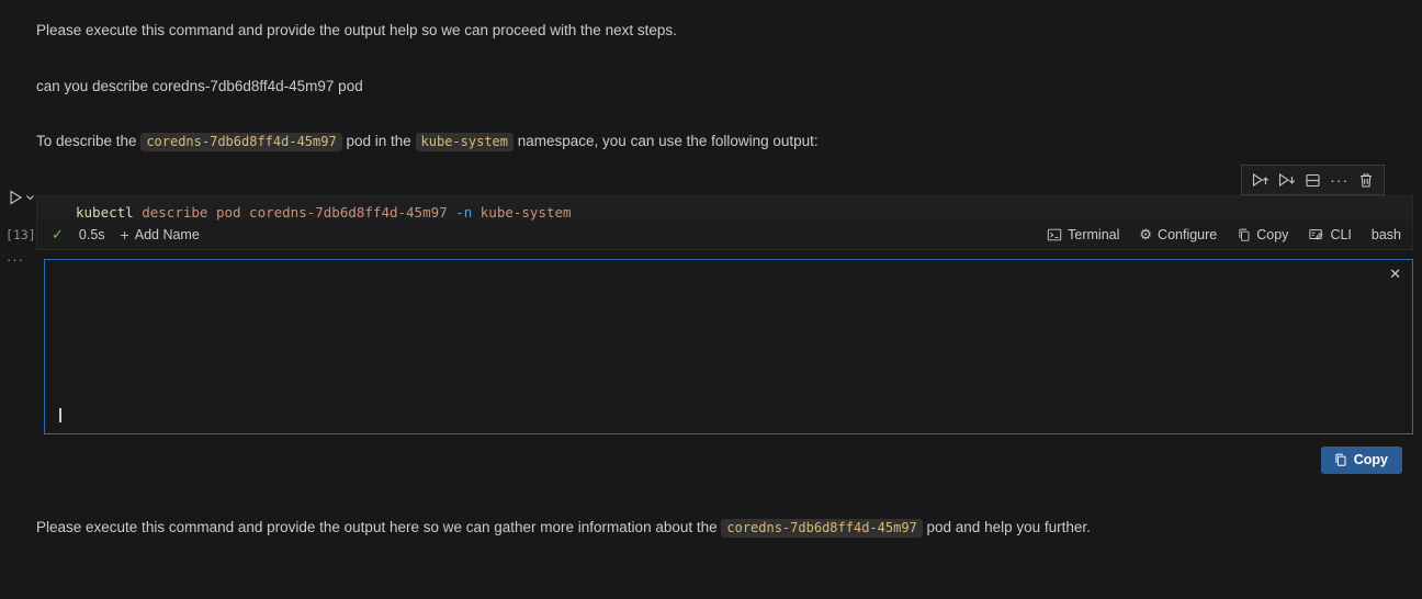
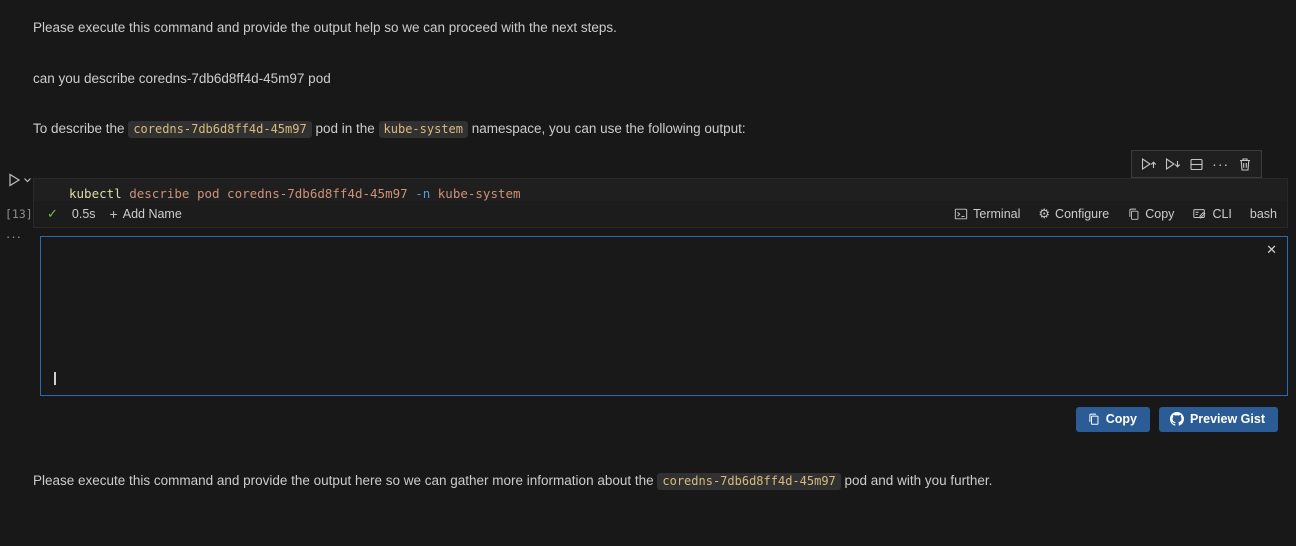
  Please execute this command and provide the output help so we can proceed with the next steps.
  can you describe coredns-7db6d8ff4d-45m97 pod
  To describe the coredns-7db6d8ff4d-45m97 pod in the kube-system namespace, you can use the following output:
  ···
  [13]
  ···
  kubectl describe pod coredns-7db6d8ff4d-45m97 -n kube-system
  ✓
  0.5s
  +
  Add Name
  Terminal
  ⚙
  Configure
  Copy
  CLI
  bash
  ✕
  Copy
+ Preview Gist
- Please execute this command and provide the output here so we can gather more information about the coredns-7db6d8ff4d-45m97 pod and help you further.
+ Please execute this command and provide the output here so we can gather more information about the coredns-7db6d8ff4d-45m97 pod and with you further.
